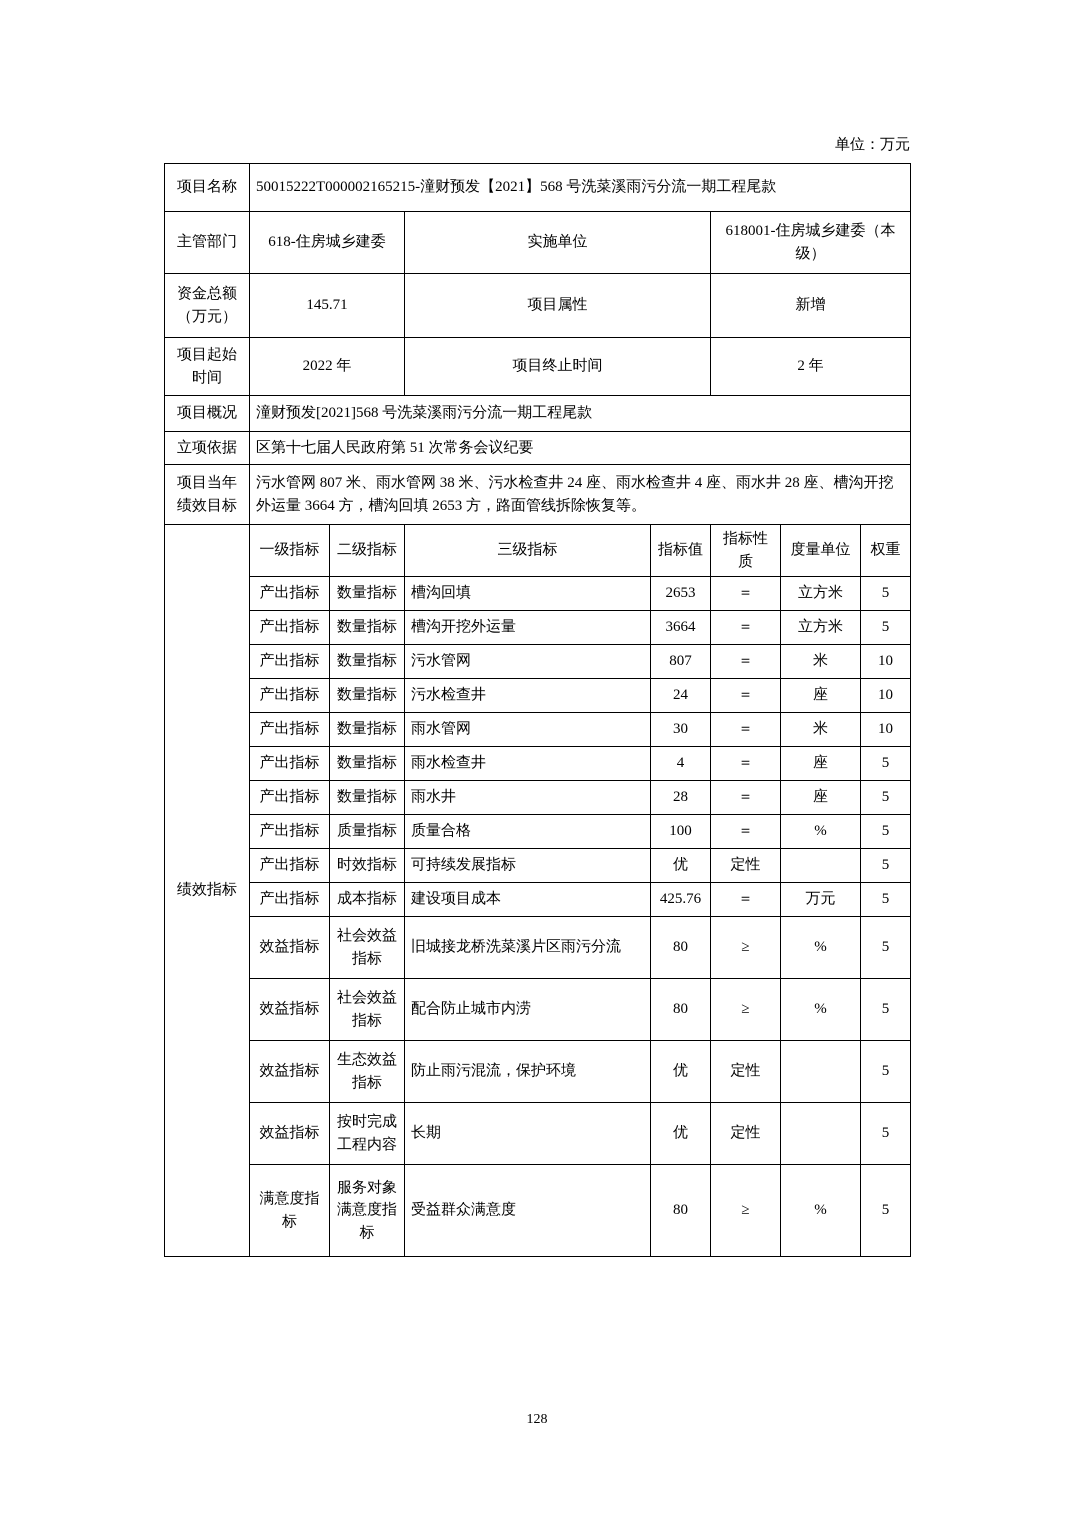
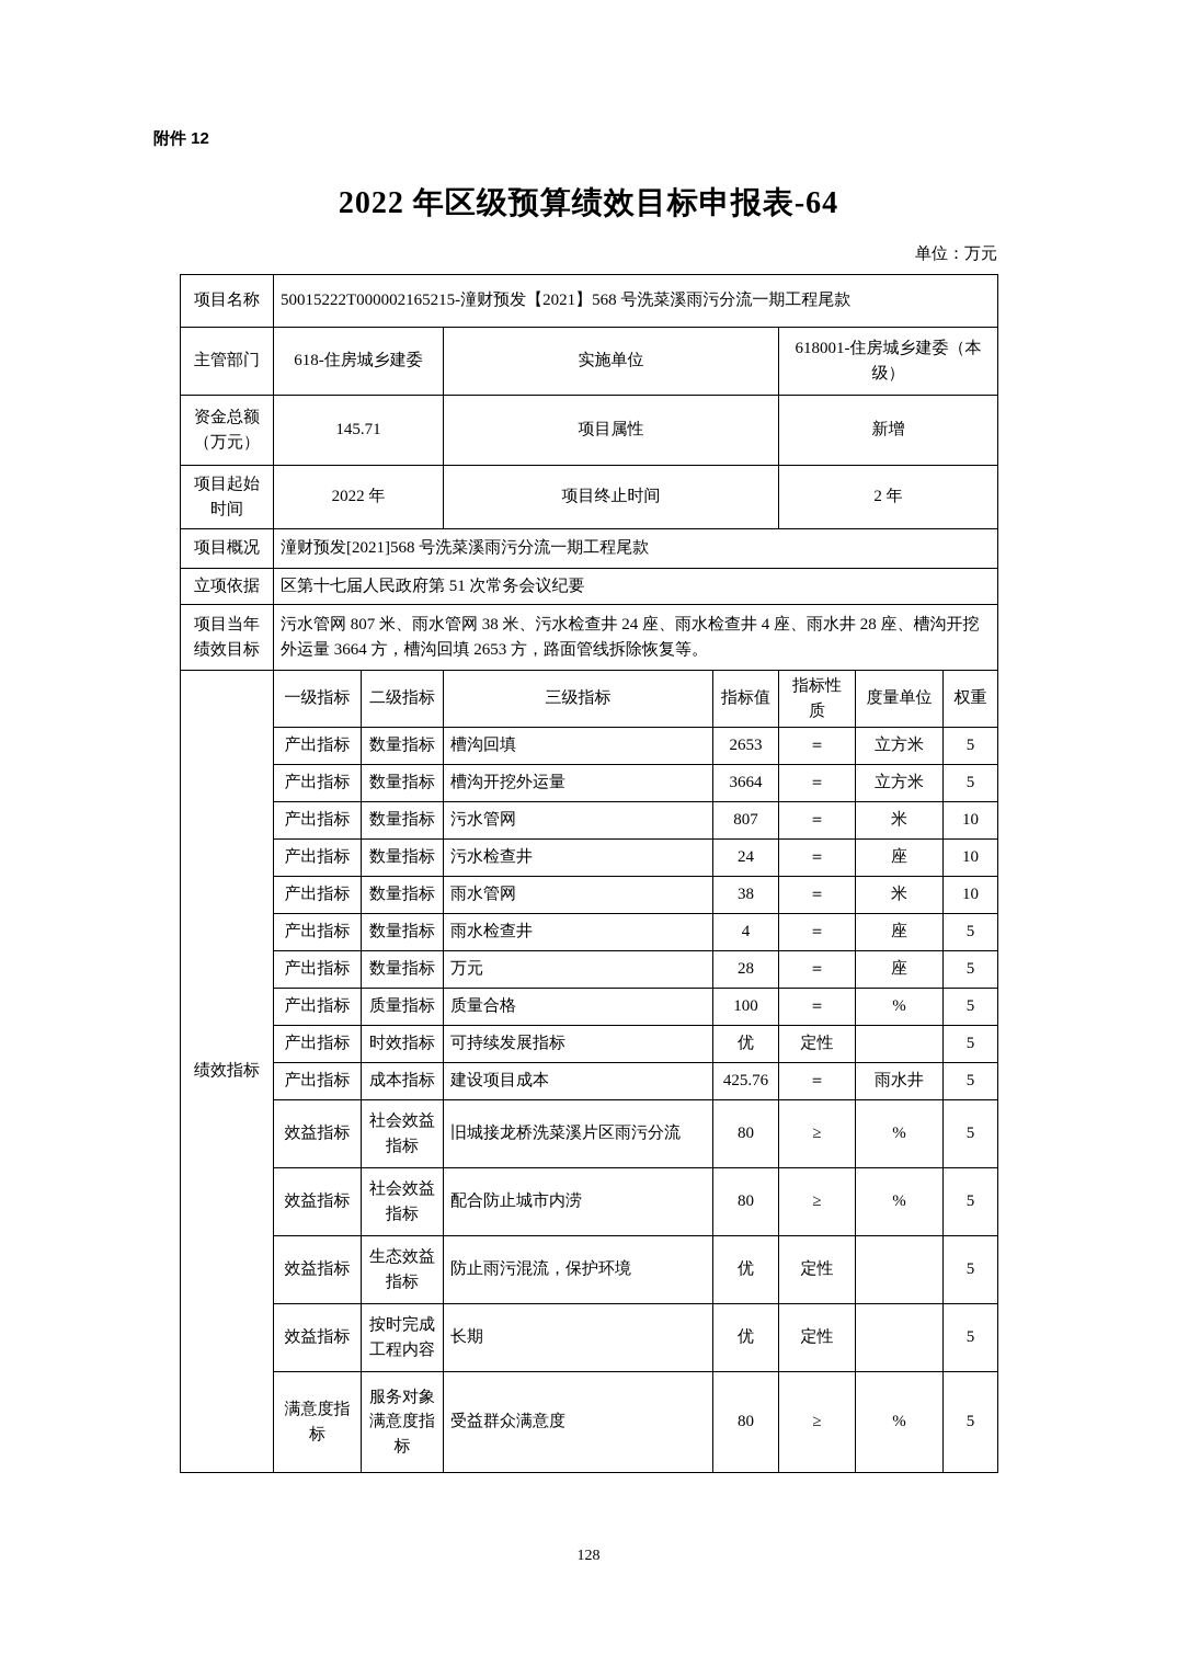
+ 附件 12
+ 2022 年区级预算绩效目标申报表-64
  单位：万元
  项目名称	50015222T000002165215-潼财预发【2021】568 号洗菜溪雨污分流一期工程尾款
  主管部门	618-住房城乡建委	实施单位	618001-住房城乡建委（本级）
  资金总额（万元）	145.71	项目属性	新增
  项目起始时间	2022 年	项目终止时间	2 年
  项目概况	潼财预发[2021]568 号洗菜溪雨污分流一期工程尾款
  立项依据	区第十七届人民政府第 51 次常务会议纪要
  项目当年绩效目标	污水管网 807 米、雨水管网 38 米、污水检查井 24 座、雨水检查井 4 座、雨水井 28 座、槽沟开挖外运量 3664 方，槽沟回填 2653 方，路面管线拆除恢复等。
  绩效指标	一级指标	二级指标	三级指标	指标值	指标性质	度量单位	权重
  产出指标	数量指标	槽沟回填	2653	＝	立方米	5
  产出指标	数量指标	槽沟开挖外运量	3664	＝	立方米	5
  产出指标	数量指标	污水管网	807	＝	米	10
  产出指标	数量指标	污水检查井	24	＝	座	10
- 产出指标	数量指标	雨水管网	30	＝	米	10
+ 产出指标	数量指标	雨水管网	38	＝	米	10
  产出指标	数量指标	雨水检查井	4	＝	座	5
- 产出指标	数量指标	雨水井	28	＝	座	5
+ 产出指标	数量指标	万元	28	＝	座	5
  产出指标	质量指标	质量合格	100	＝	%	5
  产出指标	时效指标	可持续发展指标	优	定性		5
- 产出指标	成本指标	建设项目成本	425.76	＝	万元	5
+ 产出指标	成本指标	建设项目成本	425.76	＝	雨水井	5
  效益指标	社会效益指标	旧城接龙桥洗菜溪片区雨污分流	80	≥	%	5
  效益指标	社会效益指标	配合防止城市内涝	80	≥	%	5
  效益指标	生态效益指标	防止雨污混流，保护环境	优	定性		5
  效益指标	按时完成工程内容	长期	优	定性		5
  满意度指标	服务对象满意度指标	受益群众满意度	80	≥	%	5
  128
